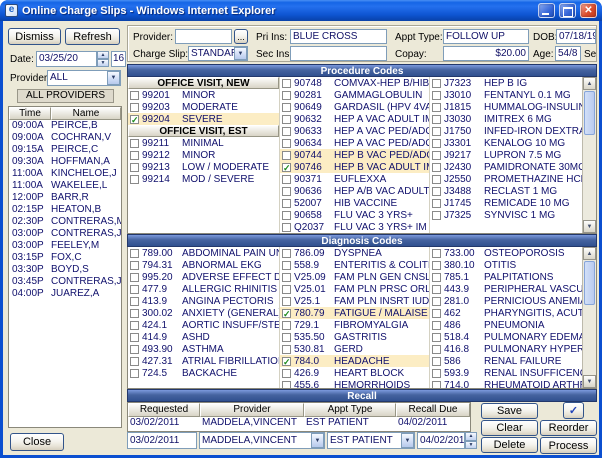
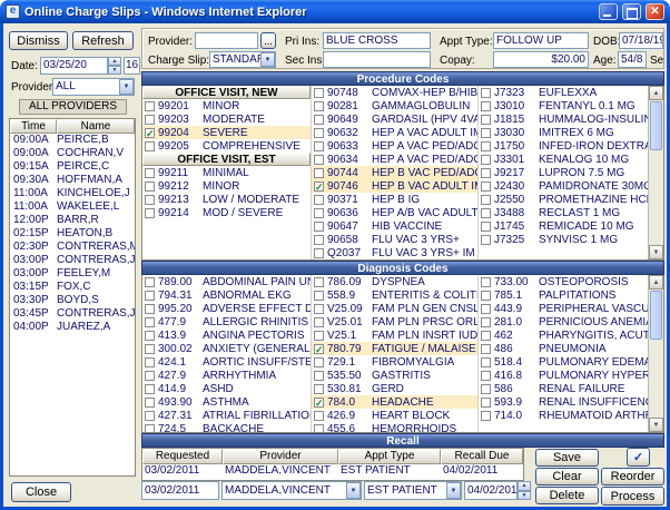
  Online Charge Slips - Windows Internet Explorer
  ✕
  Dismiss
  Refresh
  Date:
  03/25/20
  16
  Provider
  ALL
  ALL PROVIDERS
  Time
  Name
  09:00A
  PEIRCE,B
  09:00A
  COCHRAN,V
  09:15A
  PEIRCE,C
  09:30A
  HOFFMAN,A
  11:00A
  KINCHELOE,J
  11:00A
  WAKELEE,L
  12:00P
  BARR,R
  02:15P
  HEATON,B
  02:30P
  CONTRERAS,M
  03:00P
  CONTRERAS,J
  03:00P
  FEELEY,M
  03:15P
  FOX,C
  03:30P
  BOYD,S
  03:45P
  CONTRERAS,J
  04:00P
  JUAREZ,A
  Close
  Provider:
  ...
  Pri Ins:
  BLUE CROSS
  Appt Type:
  FOLLOW UP
  DOB
  07/18/19
  Charge Slip:
  STANDA
  Sec Ins
  Copay:
  $20.00
  Age:
  54/8
  Procedure Codes
  OFFICE VISIT, NEW
  99201
  MINOR
  99203
  MODERATE
  ✓
  99204
  SEVERE
+ 99205
+ COMPREHENSIVE
  OFFICE VISIT, EST
  99211
  MINIMAL
  99212
  MINOR
  99213
  LOW / MODERATE
  99214
  MOD / SEVERE
  90748
  COMVAX-HEP B/HIB
  90281
  GAMMAGLOBULIN
  90649
  GARDASIL (HPV 4VA
  90632
  HEP A VAC ADULT I
  90633
  HEP A VAC PED/AD
  90634
  HEP A VAC PED/AD
  90744
  HEP B VAC PED/AD
  ✓
  90746
  HEP B VAC ADULT I
  90371
- EUFLEXXA
+ HEP B IG
  90636
  HEP A/B VAC ADULT
- 52007
+ 90647
  HIB VACCINE
  90658
  FLU VAC 3 YRS+
  Q2037
  FLU VAC 3 YRS+ IM
  J7323
- HEP B IG
+ EUFLEXXA
  J3010
  FENTANYL 0.1 MG
  J1815
  HUMMALOG-INSULI
  J3030
  IMITREX 6 MG
  J1750
  INFED-IRON DEXTR
  J3301
  KENALOG 10 MG
  J9217
  LUPRON 7.5 MG
  J2430
  PAMIDRONATE 30M
  J2550
  PROMETHAZINE HC
  J3488
  RECLAST 1 MG
  J1745
  REMICADE 10 MG
  J7325
  SYNVISC 1 MG
  Diagnosis Codes
  789.00
  ABDOMINAL PAIN U
  794.31
  ABNORMAL EKG
  995.20
  ADVERSE EFFECT D
  477.9
  ALLERGIC RHINITIS
  413.9
  ANGINA PECTORIS
  300.02
  ANXIETY (GENERAL
  424.1
  AORTIC INSUFF/STE
+ 427.9
+ ARRHYTHMIA
  414.9
  ASHD
  493.90
  ASTHMA
  427.31
  ATRIAL FIBRILLATIO
  724.5
  BACKACHE
  786.09
  DYSPNEA
  558.9
  ENTERITIS & COLIT
  V25.09
  V25.01
  FAM PLN PRSC ORL
  V25.1
  FAM PLN INSRT IUD
  ✓
  780.79
  FATIGUE / MALAISE
  729.1
  FIBROMYALGIA
  535.50
  GASTRITIS
  530.81
  GERD
  ✓
  784.0
  HEADACHE
  426.9
  HEART BLOCK
  455.6
  HEMORRHOIDS
  733.00
  OSTEOPOROSIS
- 380.10
- OTITIS
  785.1
  PALPITATIONS
  443.9
  PERIPHERAL VASCU
  281.0
  PERNICIOUS ANEMI
  462
  PHARYNGITIS, ACUT
  486
  PNEUMONIA
  518.4
  PULMONARY EDEM
  416.8
  PULMONARY HYPER
  586
  RENAL FAILURE
  593.9
  RENAL INSUFFICEN
  714.0
  RHEUMATOID ARTH
  Recall
  Requested
  Provider
  Appt Type
  Recall Due
  03/02/2011
  MADDELA,VINCENT
  EST PATIENT
  04/02/2011
  03/02/2011
  MADDELA,VINCENT
  EST PATIENT
  04/02/201
  Save
  ✓
  Clear
  Reorder
  Delete
  Process
